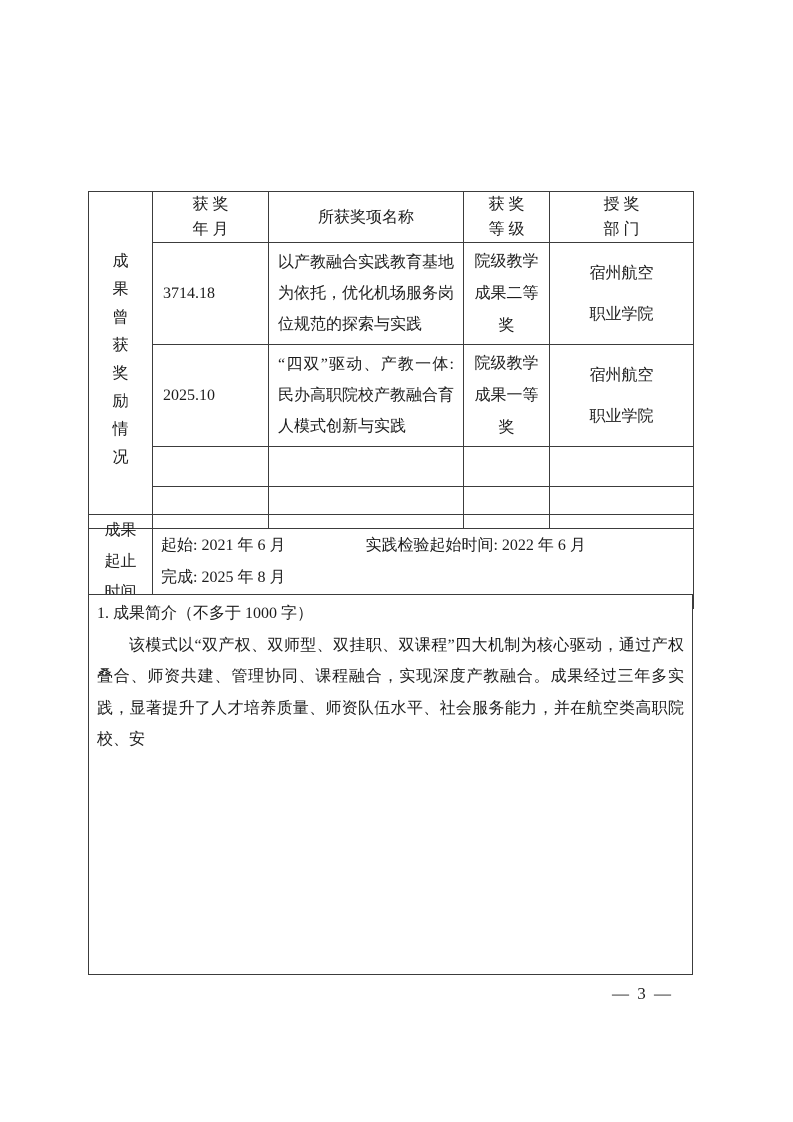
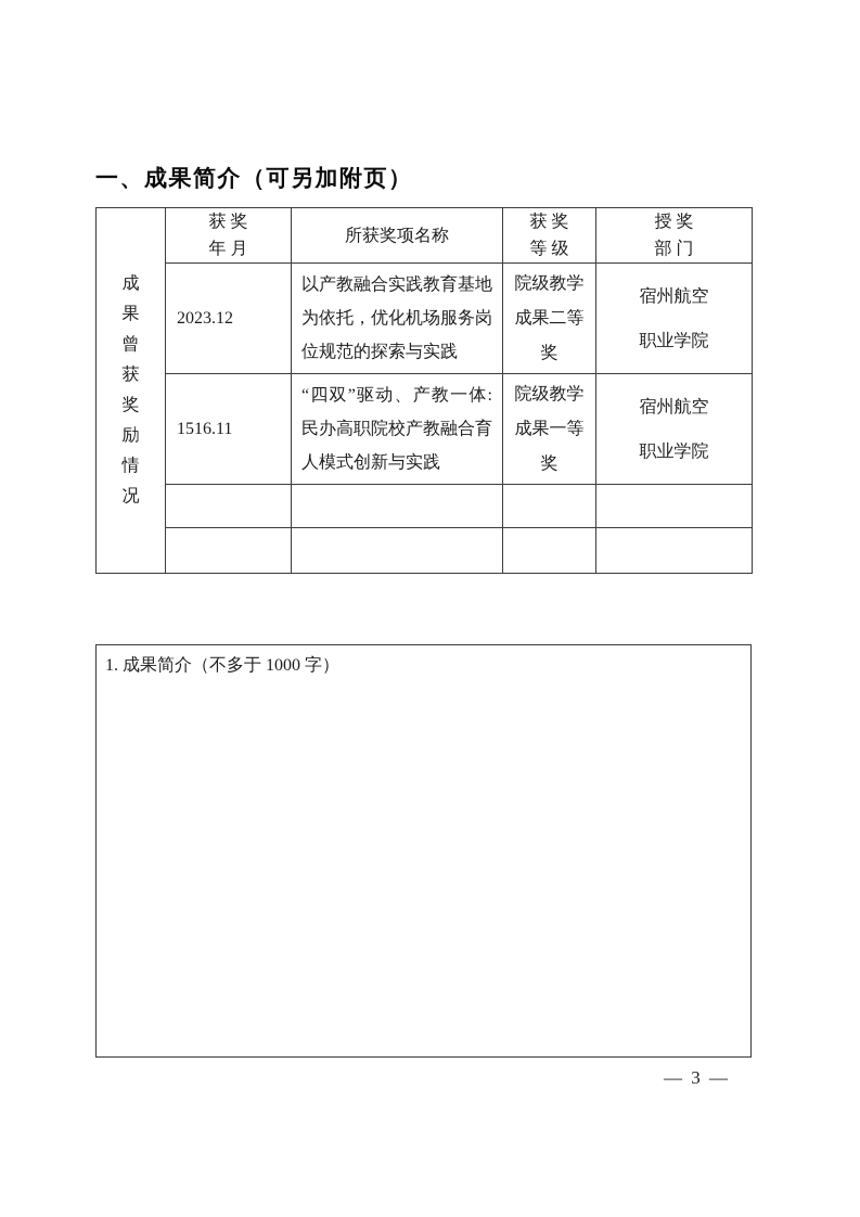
+ 一、成果简介（可另加附页）
  成果曾获奖励情况	获 奖 年 月	所获奖项名称	获 奖 等 级	授 奖 部 门
- 3714.18	以产教融合实践教育基地为依托，优化机场服务岗位规范的探索与实践	院级教学成果二等奖	宿州航空职业学院
+ 2023.12	以产教融合实践教育基地为依托，优化机场服务岗位规范的探索与实践	院级教学成果二等奖	宿州航空职业学院
- 2025.10	“四双”驱动、产教一体:民办高职院校产教融合育人模式创新与实践	院级教学成果一等奖	宿州航空职业学院
+ 1516.11	“四双”驱动、产教一体:民办高职院校产教融合育人模式创新与实践	院级教学成果一等奖	宿州航空职业学院
- 成果起止时间	起始: 2021 年 6 月 实践检验起始时间: 2022 年 6 月 完成: 2025 年 8 月
  1. 成果简介（不多于 1000 字）
- 该模式以“双产权、双师型、双挂职、双课程”四大机制为核心驱动，通过产权叠合、师资共建、管理协同、课程融合，实现深度产教融合。成果经过三年多实践，显著提升了人才培养质量、师资队伍水平、社会服务能力，并在航空类高职院校、安
  — 3 —
